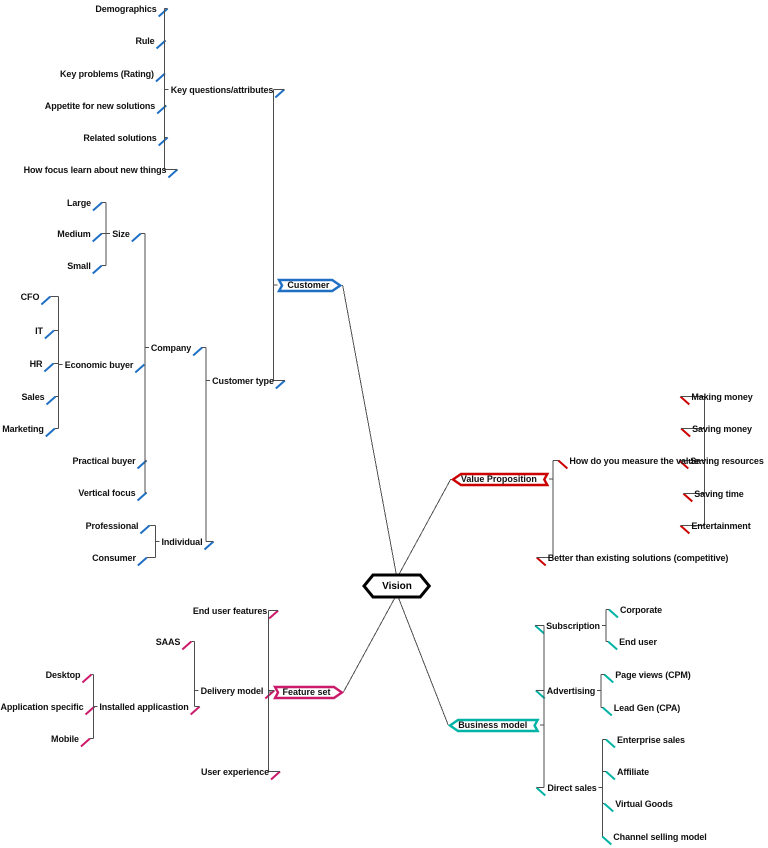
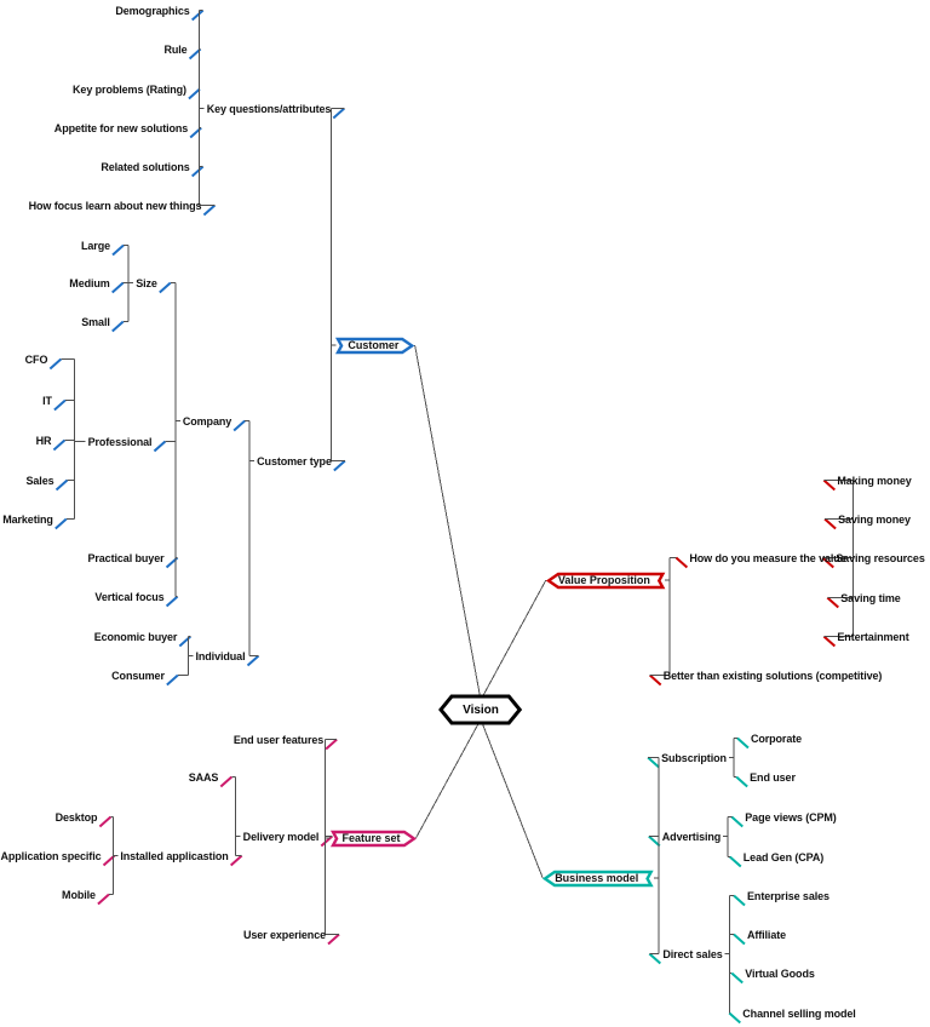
  Vision
  Customer
  Key questions/attributes
  Demographics
  Rule
  Key problems (Rating)
  Appetite for new solutions
  Related solutions
  How focus learn about new things
  Customer type
  Company
  Size
  Large
  Medium
  Small
- Economic buyer
+ Professional
  CFO
  IT
  HR
  Sales
  Marketing
  Practical buyer
  Vertical focus
  Individual
- Professional
+ Economic buyer
  Consumer
  Value Proposition
  How do you measure the value
  Making money
  Saving money
  Saving resources
  Saving time
  Entertainment
  Better than existing solutions (competitive)
  Business model
  Subscription
  Corporate
  End user
  Advertising
  Page views (CPM)
  Lead Gen (CPA)
  Direct sales
  Enterprise sales
  Affiliate
  Virtual Goods
  Channel selling model
  Feature set
  End user features
  Delivery model
  SAAS
  Installed applicastion
  Desktop
  Application specific
  Mobile
  User experience
